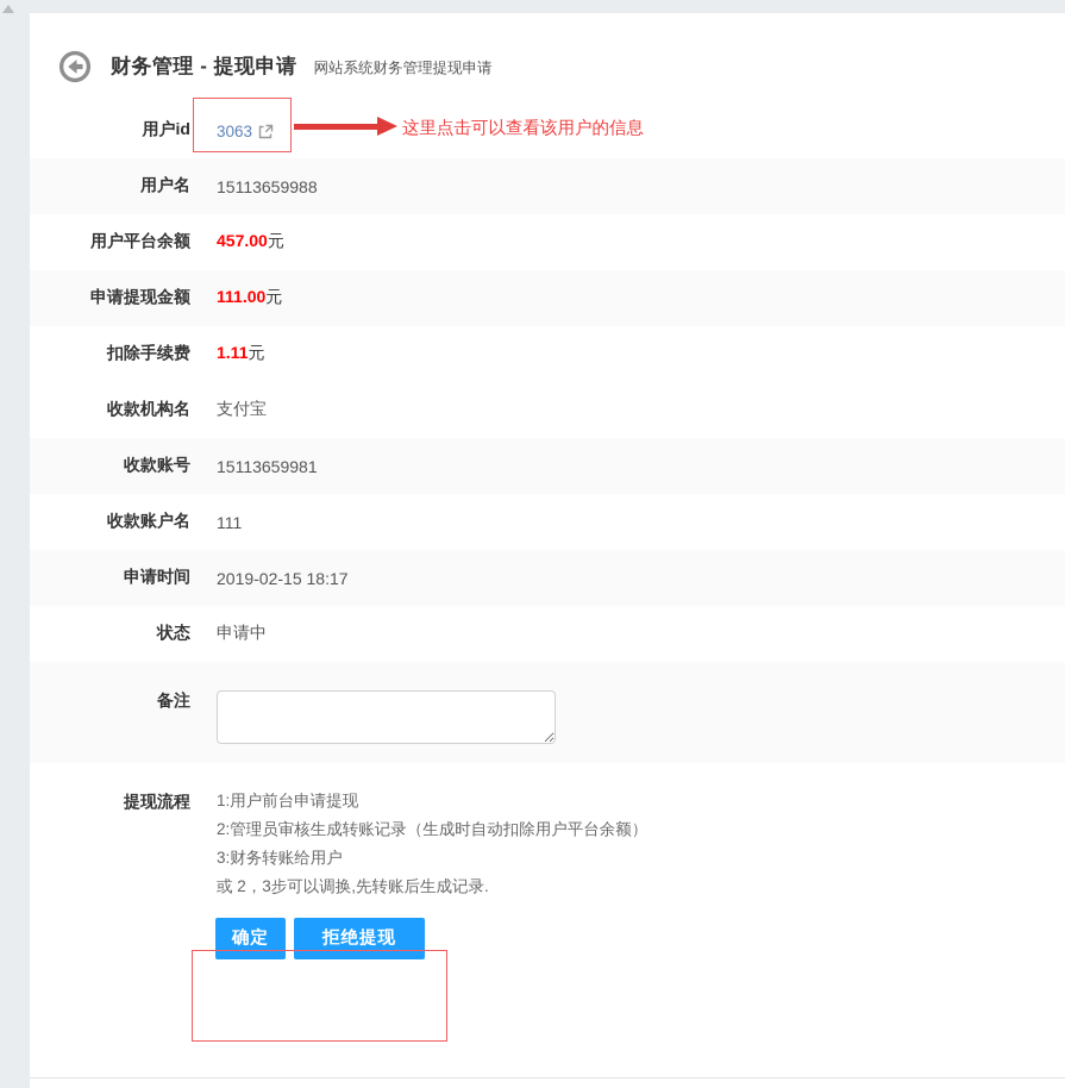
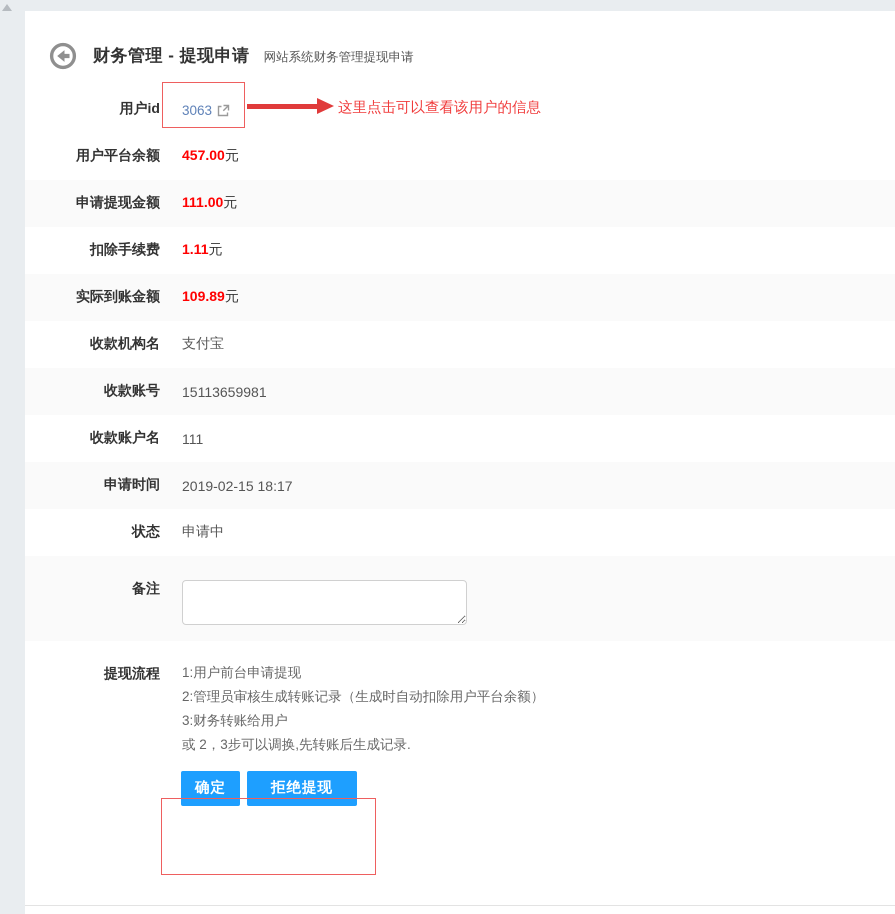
  财务管理 - 提现申请
  网站系统财务管理提现申请
  用户id
  3063
- 用户名
- 15113659988
  用户平台余额
  457.00元
  申请提现金额
  111.00元
  扣除手续费
  1.11元
+ 实际到账金额
+ 109.89元
  收款机构名
  支付宝
  收款账号
  15113659981
  收款账户名
  111
  申请时间
  2019-02-15 18:17
  状态
  申请中
  备注
  提现流程
  1:用户前台申请提现
  2:管理员审核生成转账记录（生成时自动扣除用户平台余额）
  3:财务转账给用户
  或 2，3步可以调换,先转账后生成记录.
  确定
  拒绝提现
  这里点击可以查看该用户的信息
